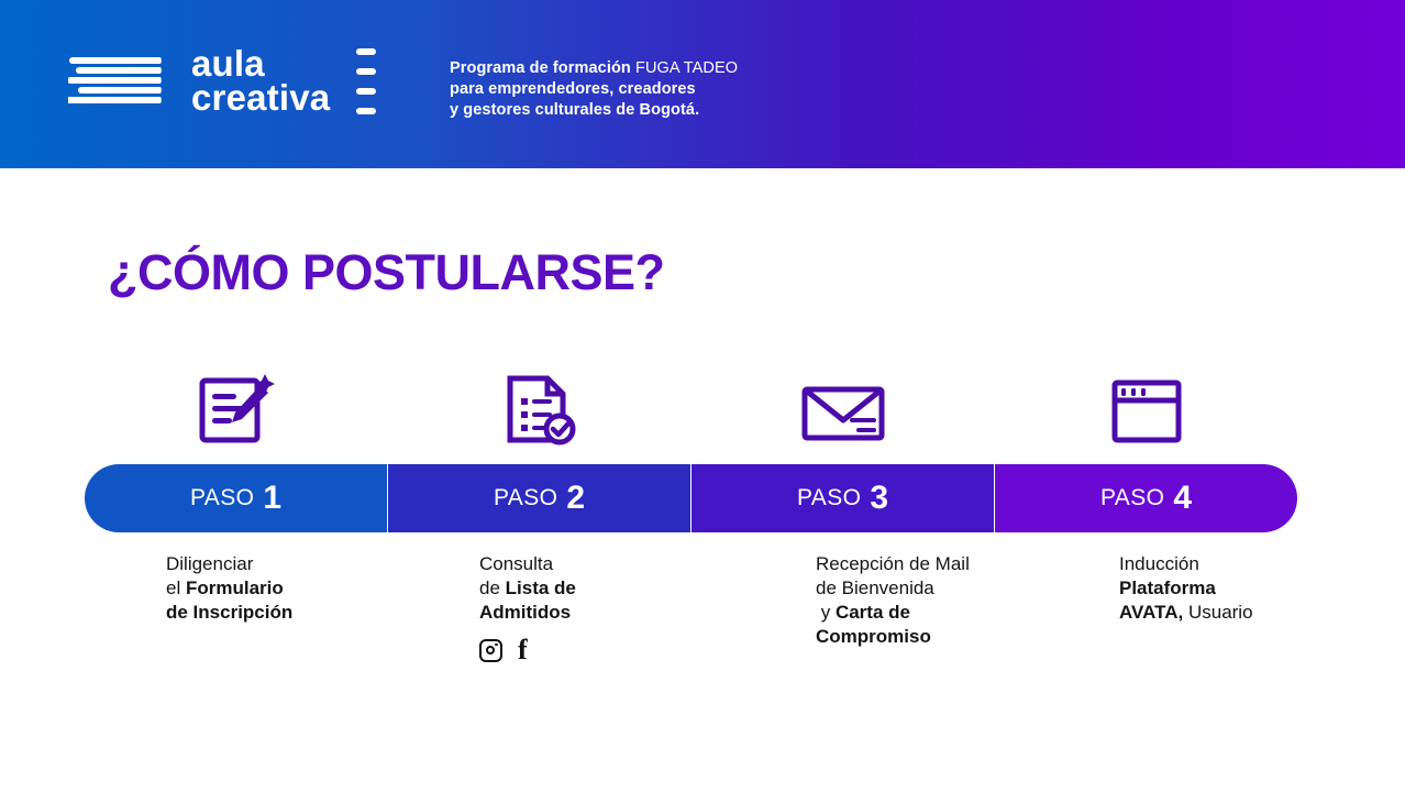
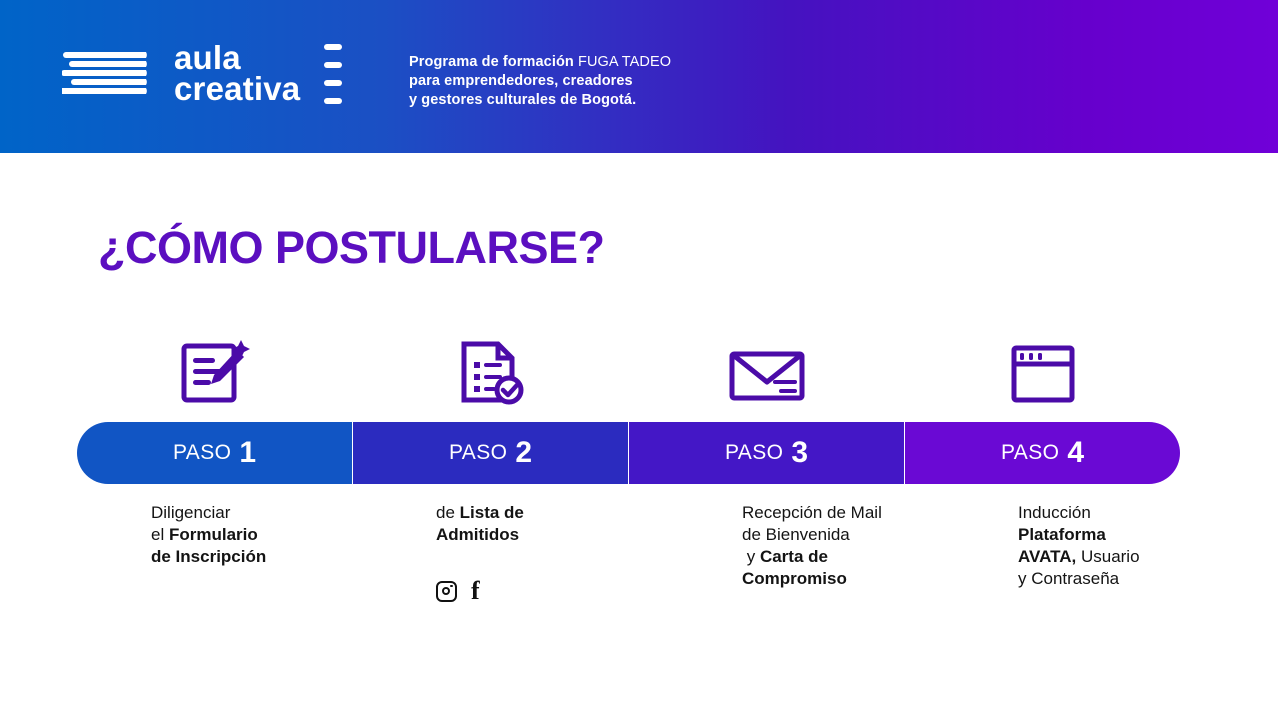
  aula
  creativa
  Programa de formación FUGA TADEO
  para emprendedores, creadores
  y gestores culturales de Bogotá.
  ¿CÓMO POSTULARSE?
  PASO
  1
  Diligenciar
  el Formulario
  de Inscripción
  PASO
  2
- Consulta
  de Lista de
  Admitidos
  f
  PASO
  3
  Recepción de Mail
  de Bienvenida
  y Carta de
  Compromiso
  PASO
  4
  Inducción
  Plataforma
  AVATA, Usuario
+ y Contraseña
